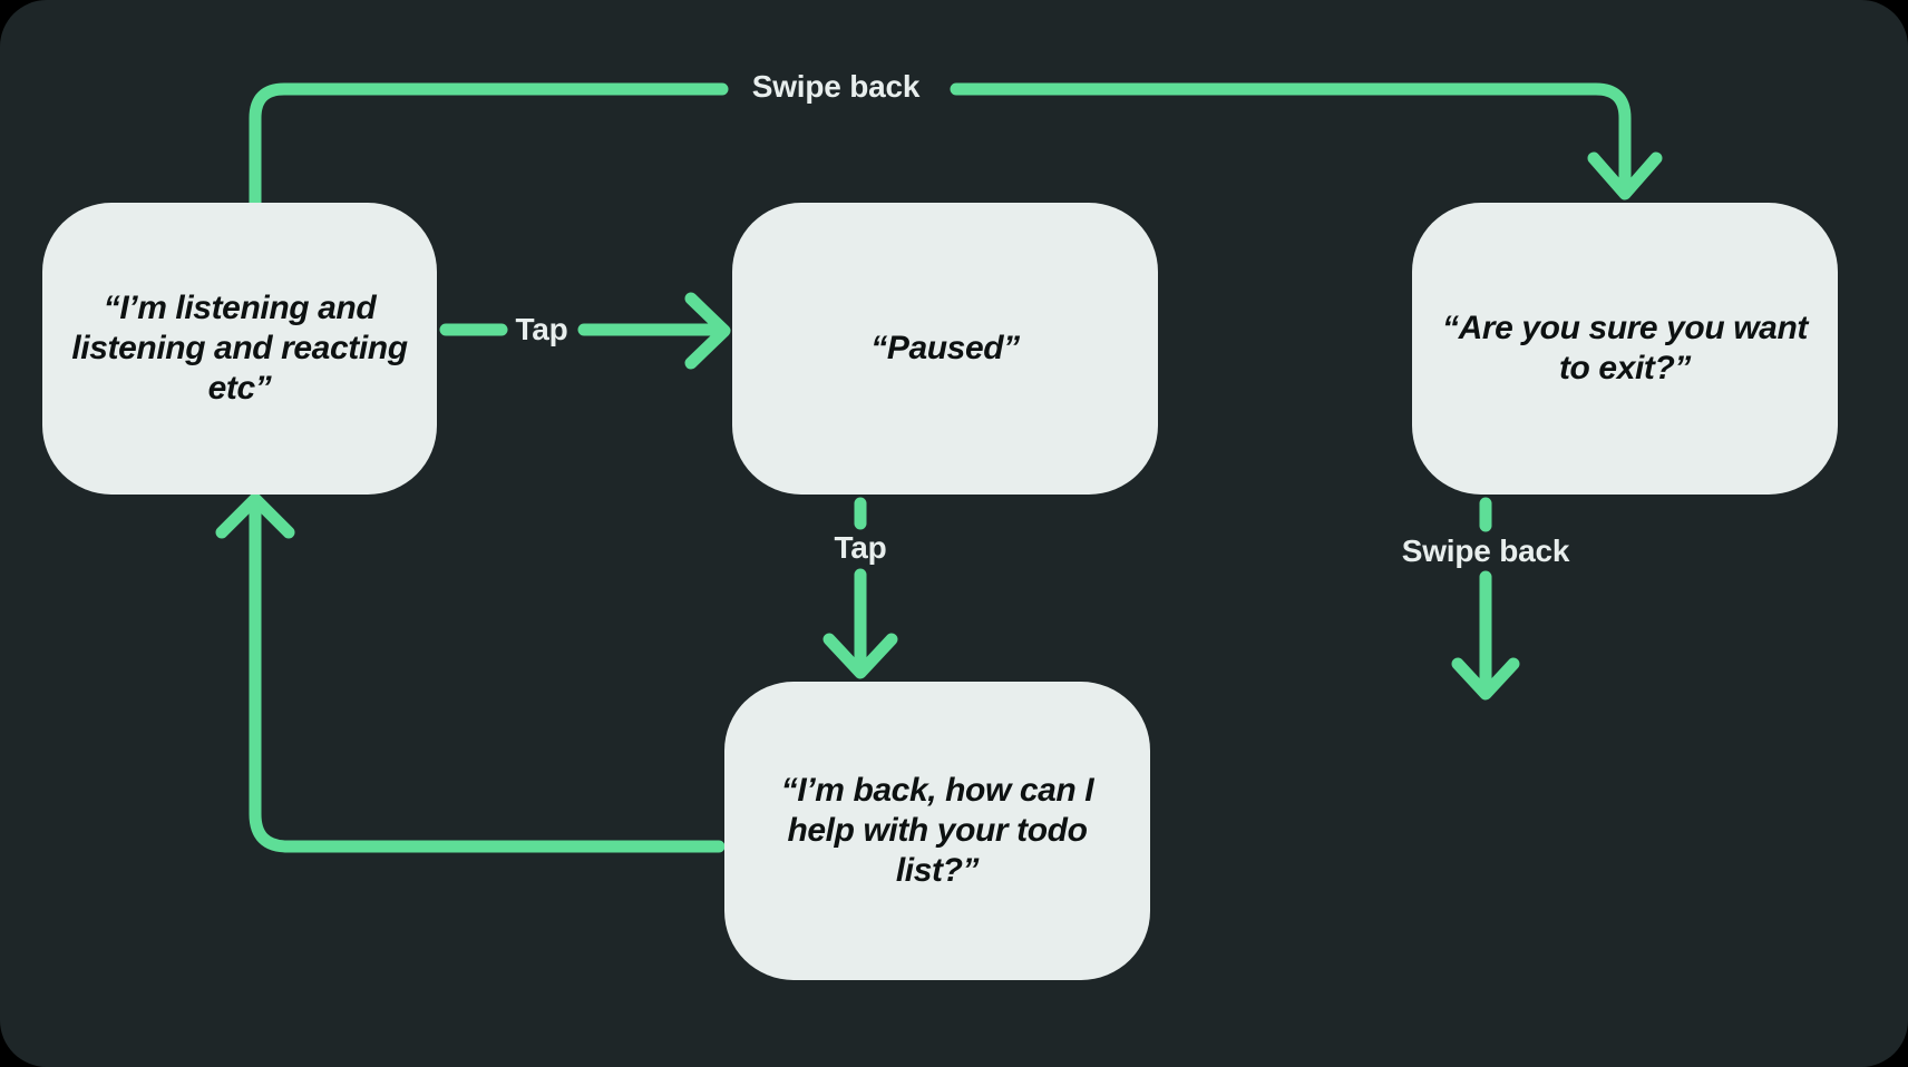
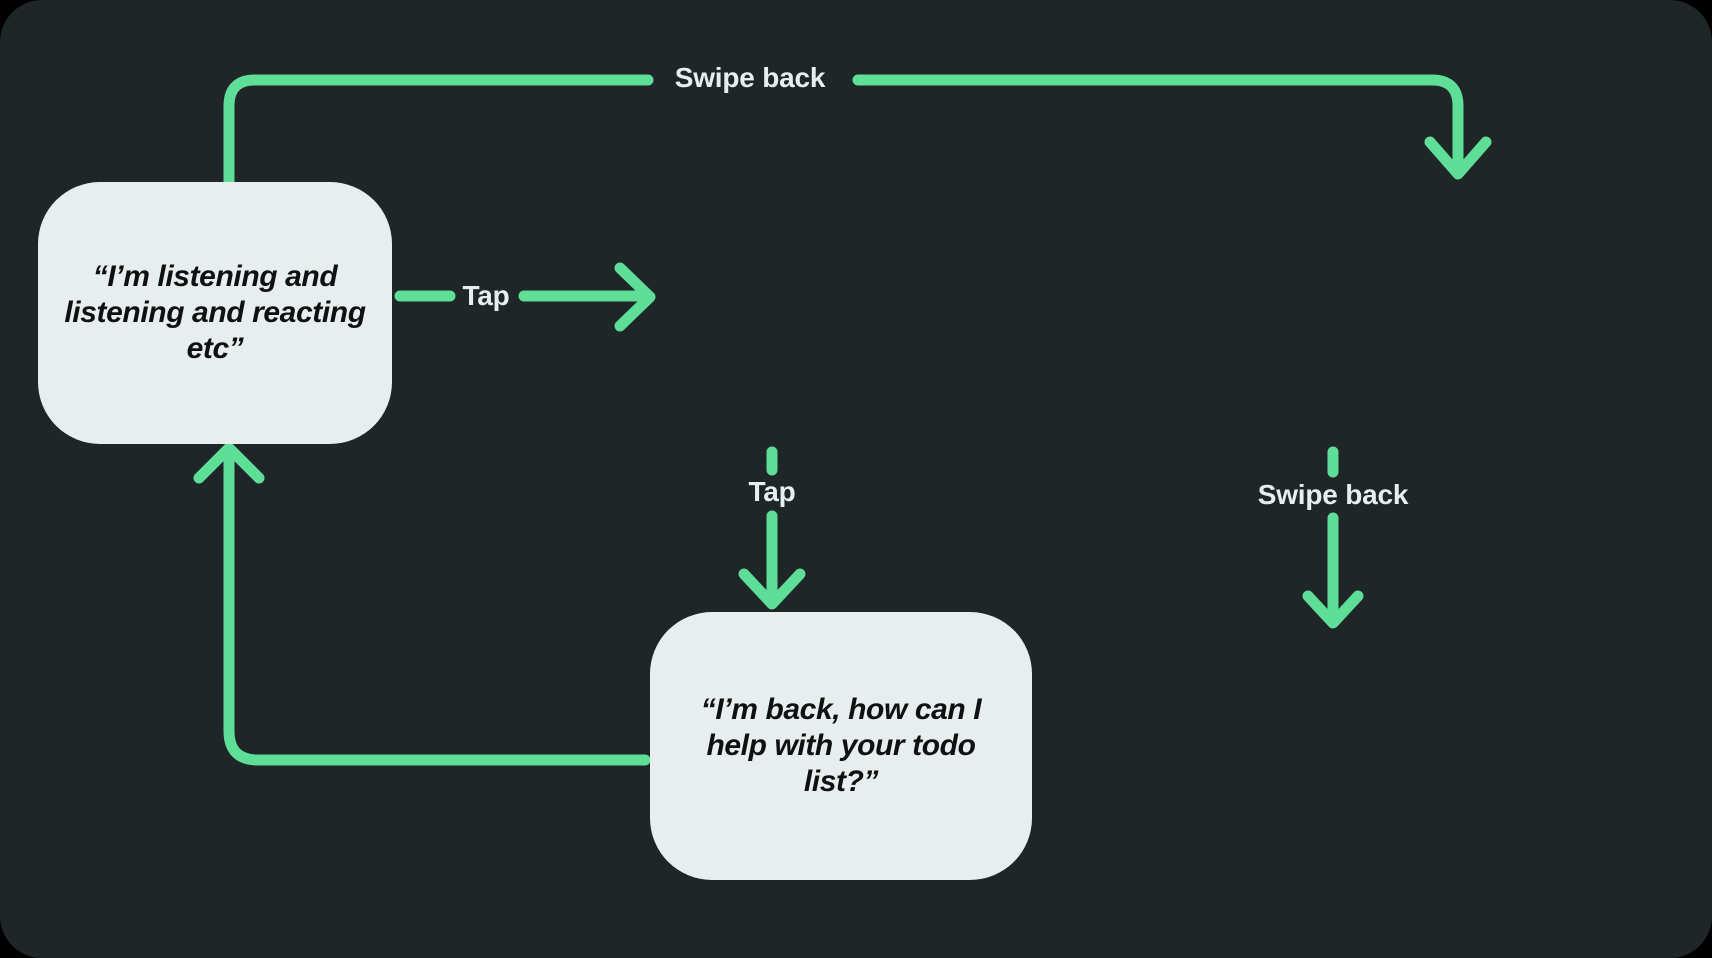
  “I’m listening and listening and reacting etc”
- “Paused”
- “Are you sure you want to exit?”
  “I’m back, how can I help with your todo list?”
  Swipe back
  Tap
  Tap
  Swipe back
